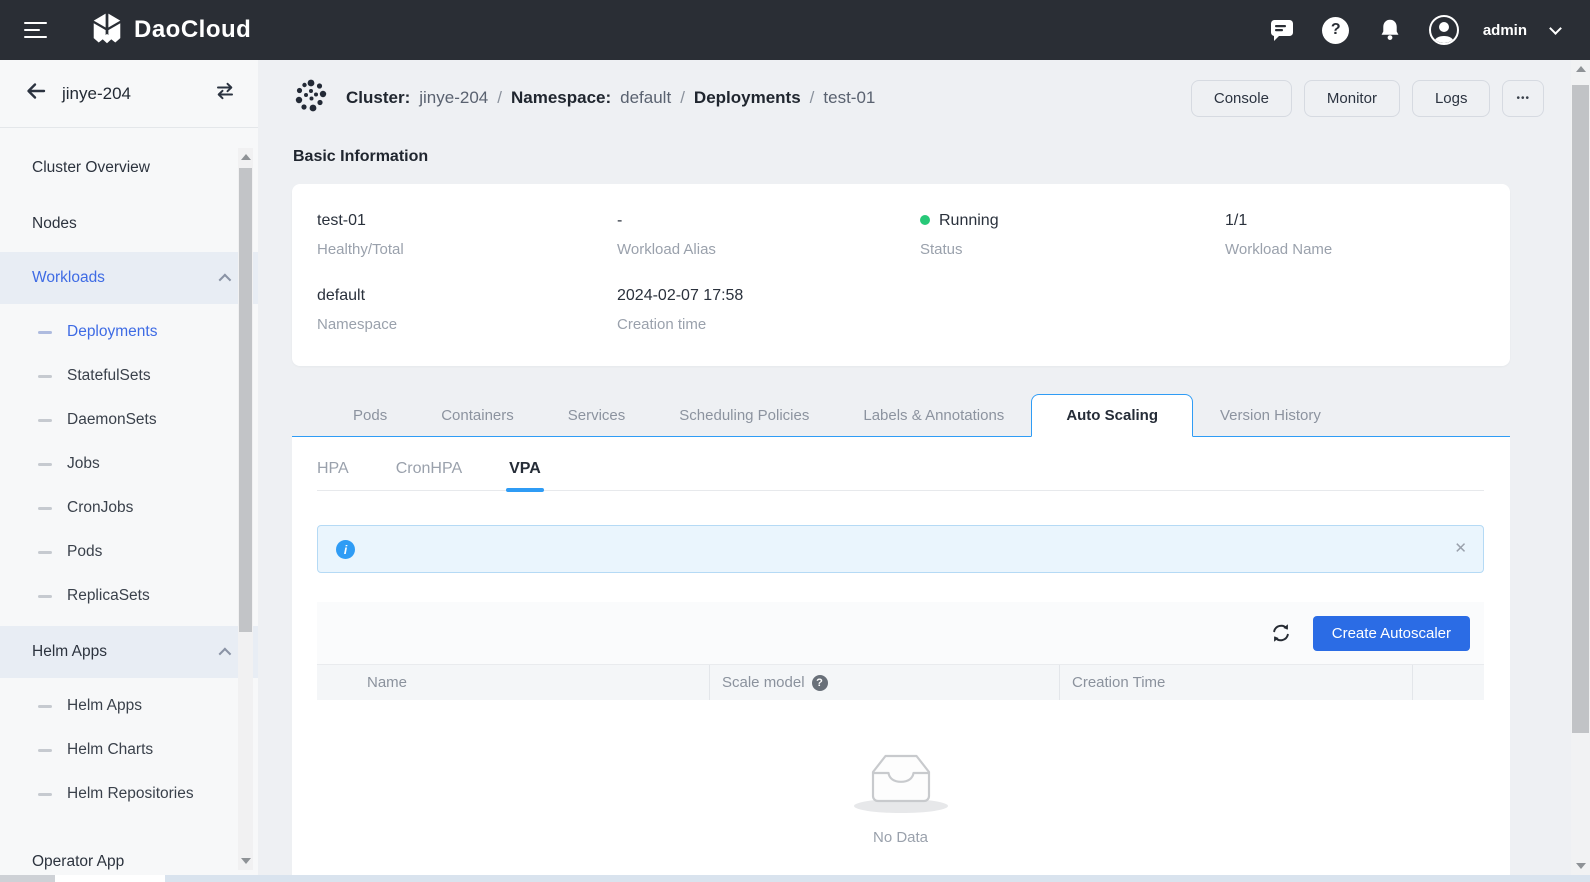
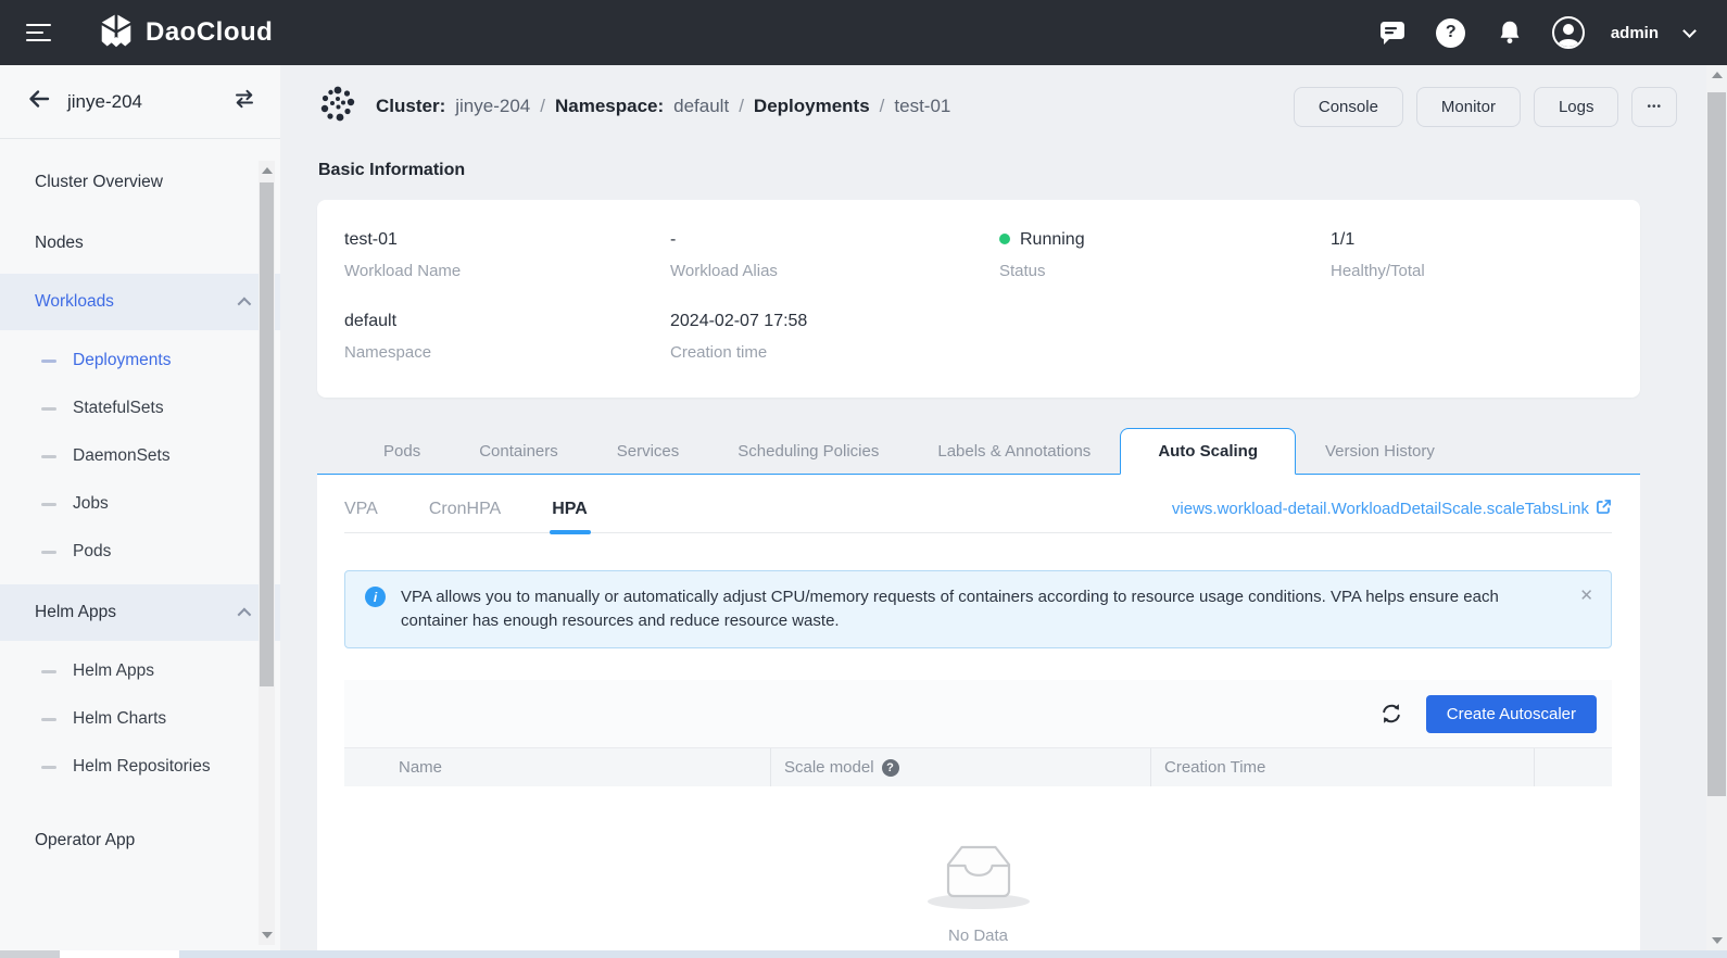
  DaoCloud
  ?
  admin
  jinye-204
  Cluster Overview
  Nodes
  Workloads
  Deployments
  StatefulSets
  DaemonSets
  Jobs
- CronJobs
  Pods
- ReplicaSets
  Helm Apps
  Helm Apps
  Helm Charts
  Helm Repositories
  Operator App
  Cluster:
  jinye-204
  /
  Namespace:
  default
  /
  Deployments
  /
  test-01
  Console
  Monitor
  Logs
  •••
  Basic Information
  test-01
- Healthy/Total
+ Workload Name
  -
  Workload Alias
  Running
  Status
  1/1
- Workload Name
+ Healthy/Total
  default
  Namespace
  2024-02-07 17:58
  Creation time
  Pods
  Containers
  Services
  Scheduling Policies
  Labels & Annotations
  Auto Scaling
  Version History
- HPA
+ VPA
  CronHPA
- VPA
+ HPA
+ views.workload-detail.WorkloadDetailScale.scaleTabsLink
  i
+ VPA allows you to manually or automatically adjust CPU/memory requests of containers according to resource usage conditions. VPA helps ensure each container has enough resources and reduce resource waste.
  ✕
  Create Autoscaler
  Name
  Scale model
  ?
  Creation Time
  No Data
